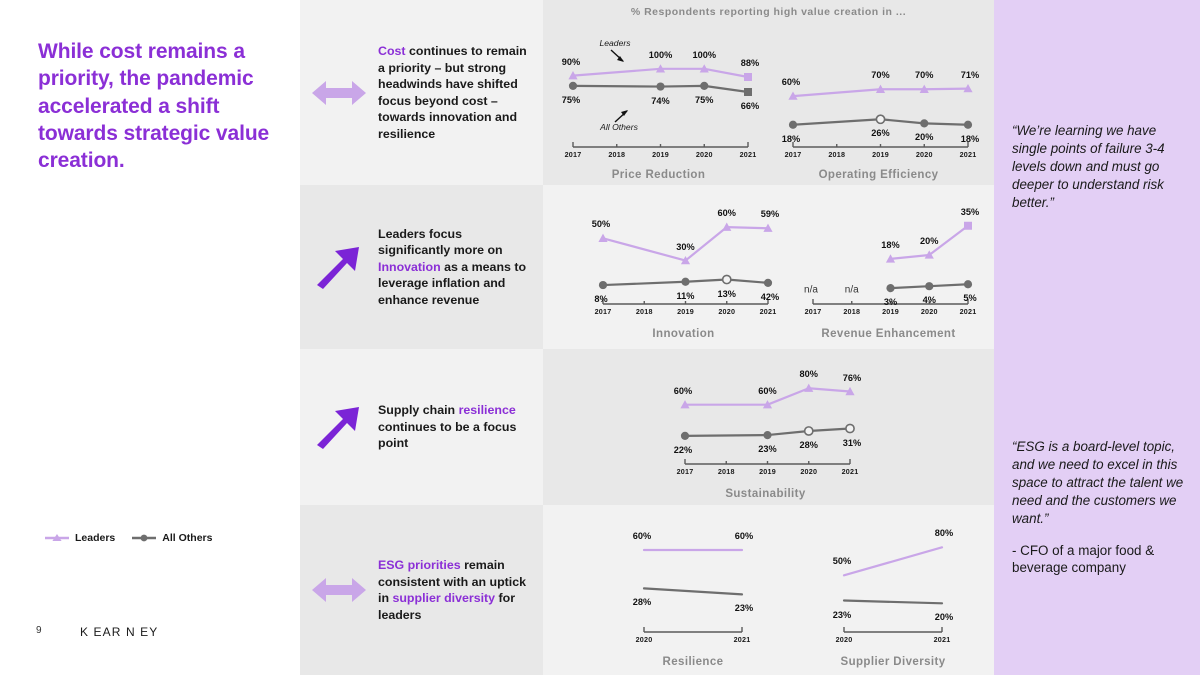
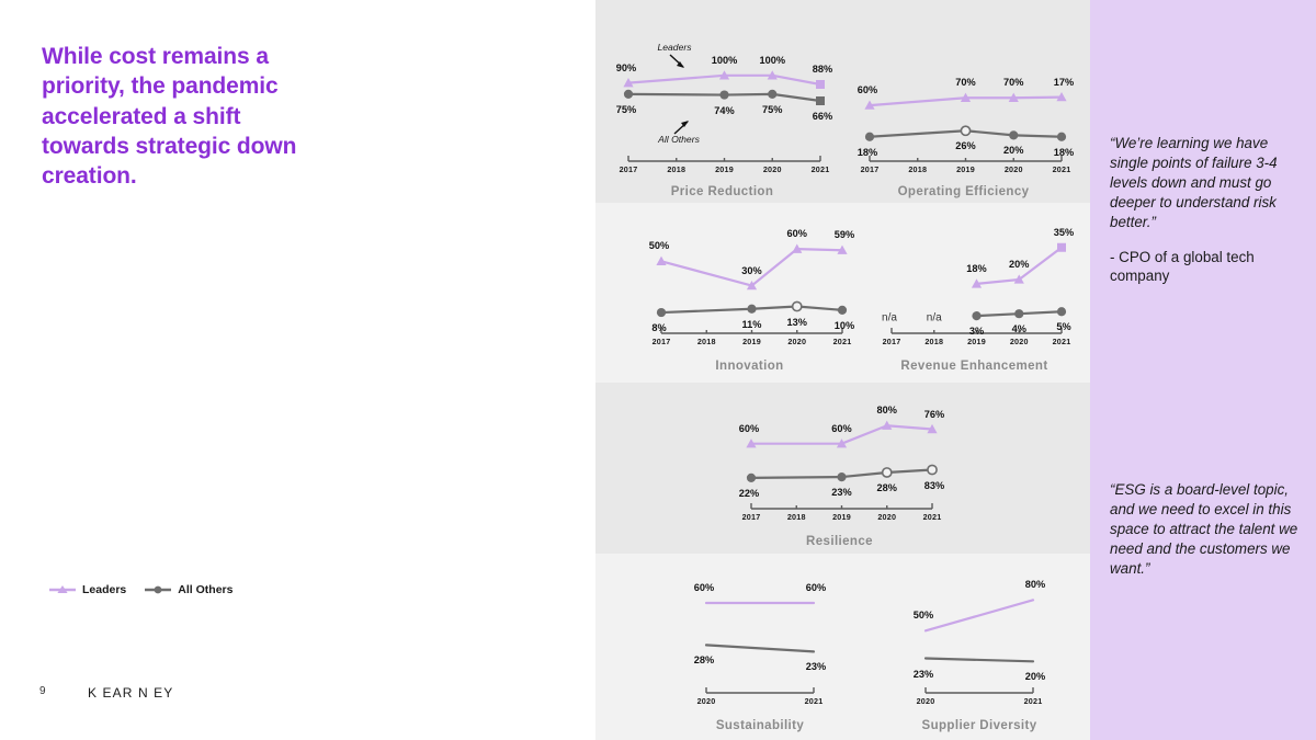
- While cost remains a priority, the pandemic accelerated a shift towards strategic value creation.
+ While cost remains a priority, the pandemic accelerated a shift towards strategic down creation.
  Leaders
  All Others
  9
  K EAR N EY
- Cost continues to remain a priority – but strong headwinds have shifted focus beyond cost – towards innovation and resilience
- Leaders focus significantly more on Innovation as a means to leverage inflation and enhance revenue
- Supply chain resilience continues to be a focus point
- ESG priorities remain consistent with an uptick in supplier diversity for leaders
- % Respondents reporting high value creation in ...
  90%
  100%
  100%
  88%
  75%
  74%
  75%
  66%
  2017
  2018
  2019
  2020
  2021
  Price Reduction
  Leaders
  All Others
  60%
  70%
  70%
- 71%
+ 17%
  18%
  26%
  20%
  18%
  2017
  2018
  2019
  2020
  2021
  Operating Efficiency
  50%
  30%
  60%
  59%
  8%
  11%
  13%
- 42%
+ 10%
  2017
  2018
  2019
  2020
  2021
  Innovation
  n/a
  n/a
  18%
  20%
  35%
  3%
  4%
  5%
  2017
  2018
  2019
  2020
  2021
  Revenue Enhancement
  60%
  60%
  80%
  76%
  22%
  23%
  28%
- 31%
+ 83%
  2017
  2018
  2019
  2020
  2021
- Sustainability
+ Resilience
  60%
  60%
  28%
  23%
  2020
  2021
- Resilience
+ Sustainability
  50%
  80%
  23%
  20%
  2020
  2021
  Supplier Diversity
  “We’re learning we have single points of failure 3-4 levels down and must go deeper to understand risk better.”
+ - CPO of a global tech company
  “ESG is a board-level topic, and we need to excel in this space to attract the talent we need and the customers we want.”
- - CFO of a major food & beverage company
